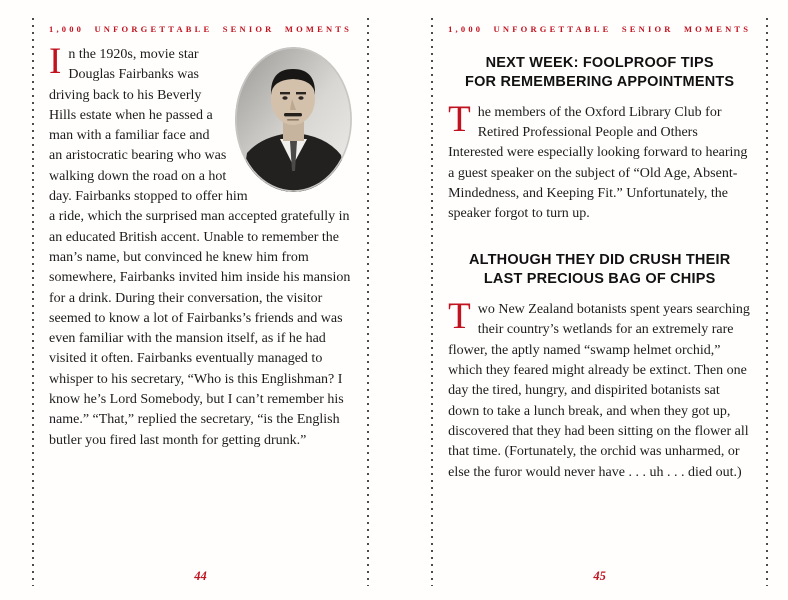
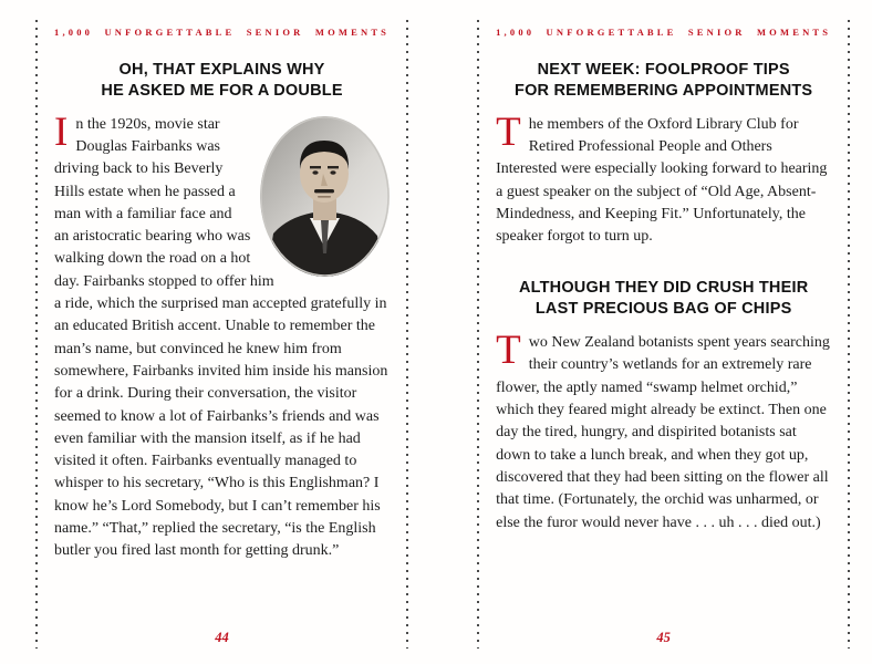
  1,000 UNFORGETTABLE SENIOR MOMENTS
+ OH, THAT EXPLAINS WHY
+ HE ASKED ME FOR A DOUBLE
  I
  n the 1920s, movie star Douglas Fairbanks was driving back to his Beverly Hills estate when he passed a man with a familiar face and an aristocratic bearing who was walking down the road on a hot day. Fairbanks stopped to offer him a ride, which the surprised man accepted gratefully in an educated British accent. Unable to remember the man’s name, but convinced he knew him from somewhere, Fairbanks invited him inside his mansion for a drink. During their conversation, the visitor seemed to know a lot of Fairbanks’s friends and was even familiar with the mansion itself, as if he had visited it often. Fairbanks eventually managed to whisper to his secretary, “Who is this Englishman? I know he’s Lord Somebody, but I can’t remember his name.” “That,” replied the secretary, “is the English butler you fired last month for getting drunk.”
  44
  1,000 UNFORGETTABLE SENIOR MOMENTS
  NEXT WEEK: FOOLPROOF TIPS
  FOR REMEMBERING APPOINTMENTS
  T
  he members of the Oxford Library Club for Retired Professional People and Others Interested were especially looking forward to hearing a guest speaker on the subject of “Old Age, Absent-Mindedness, and Keeping Fit.” Unfortunately, the speaker forgot to turn up.
  ALTHOUGH THEY DID CRUSH THEIR
  LAST PRECIOUS BAG OF CHIPS
  T
  wo New Zealand botanists spent years searching their country’s wetlands for an extremely rare flower, the aptly named “swamp helmet orchid,” which they feared might already be extinct. Then one day the tired, hungry, and dispirited botanists sat down to take a lunch break, and when they got up, discovered that they had been sitting on the flower all that time. (Fortunately, the orchid was unharmed, or else the furor would never have . . . uh . . . died out.)
  45
